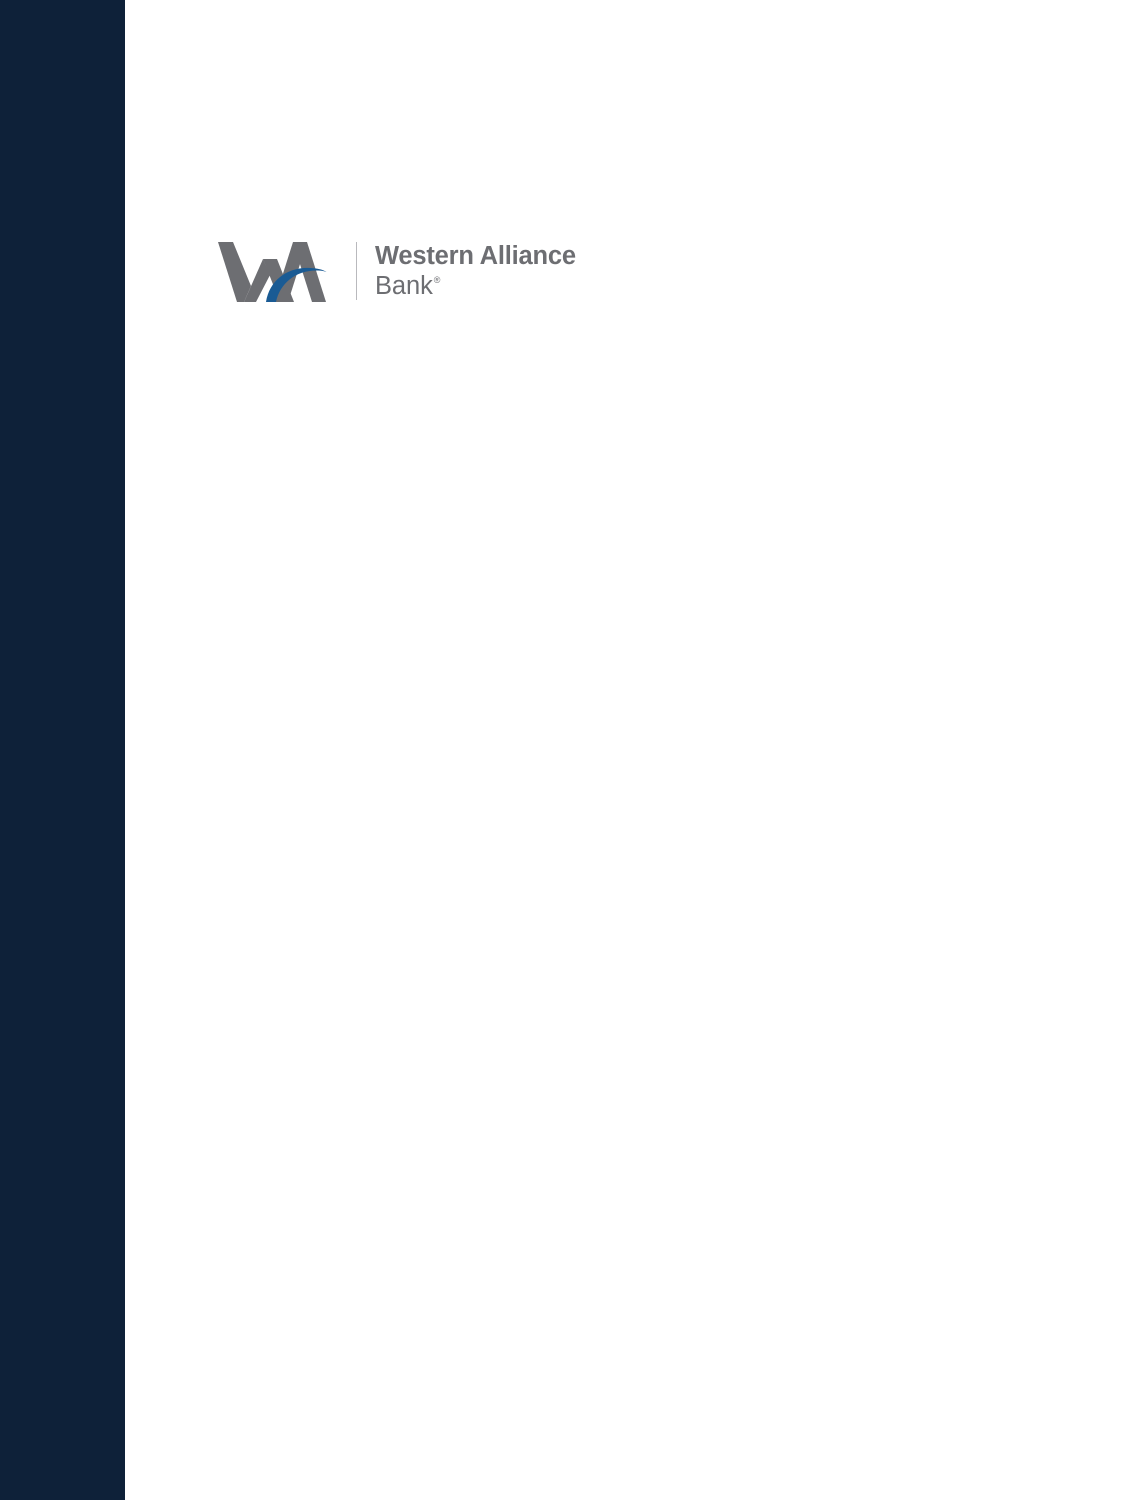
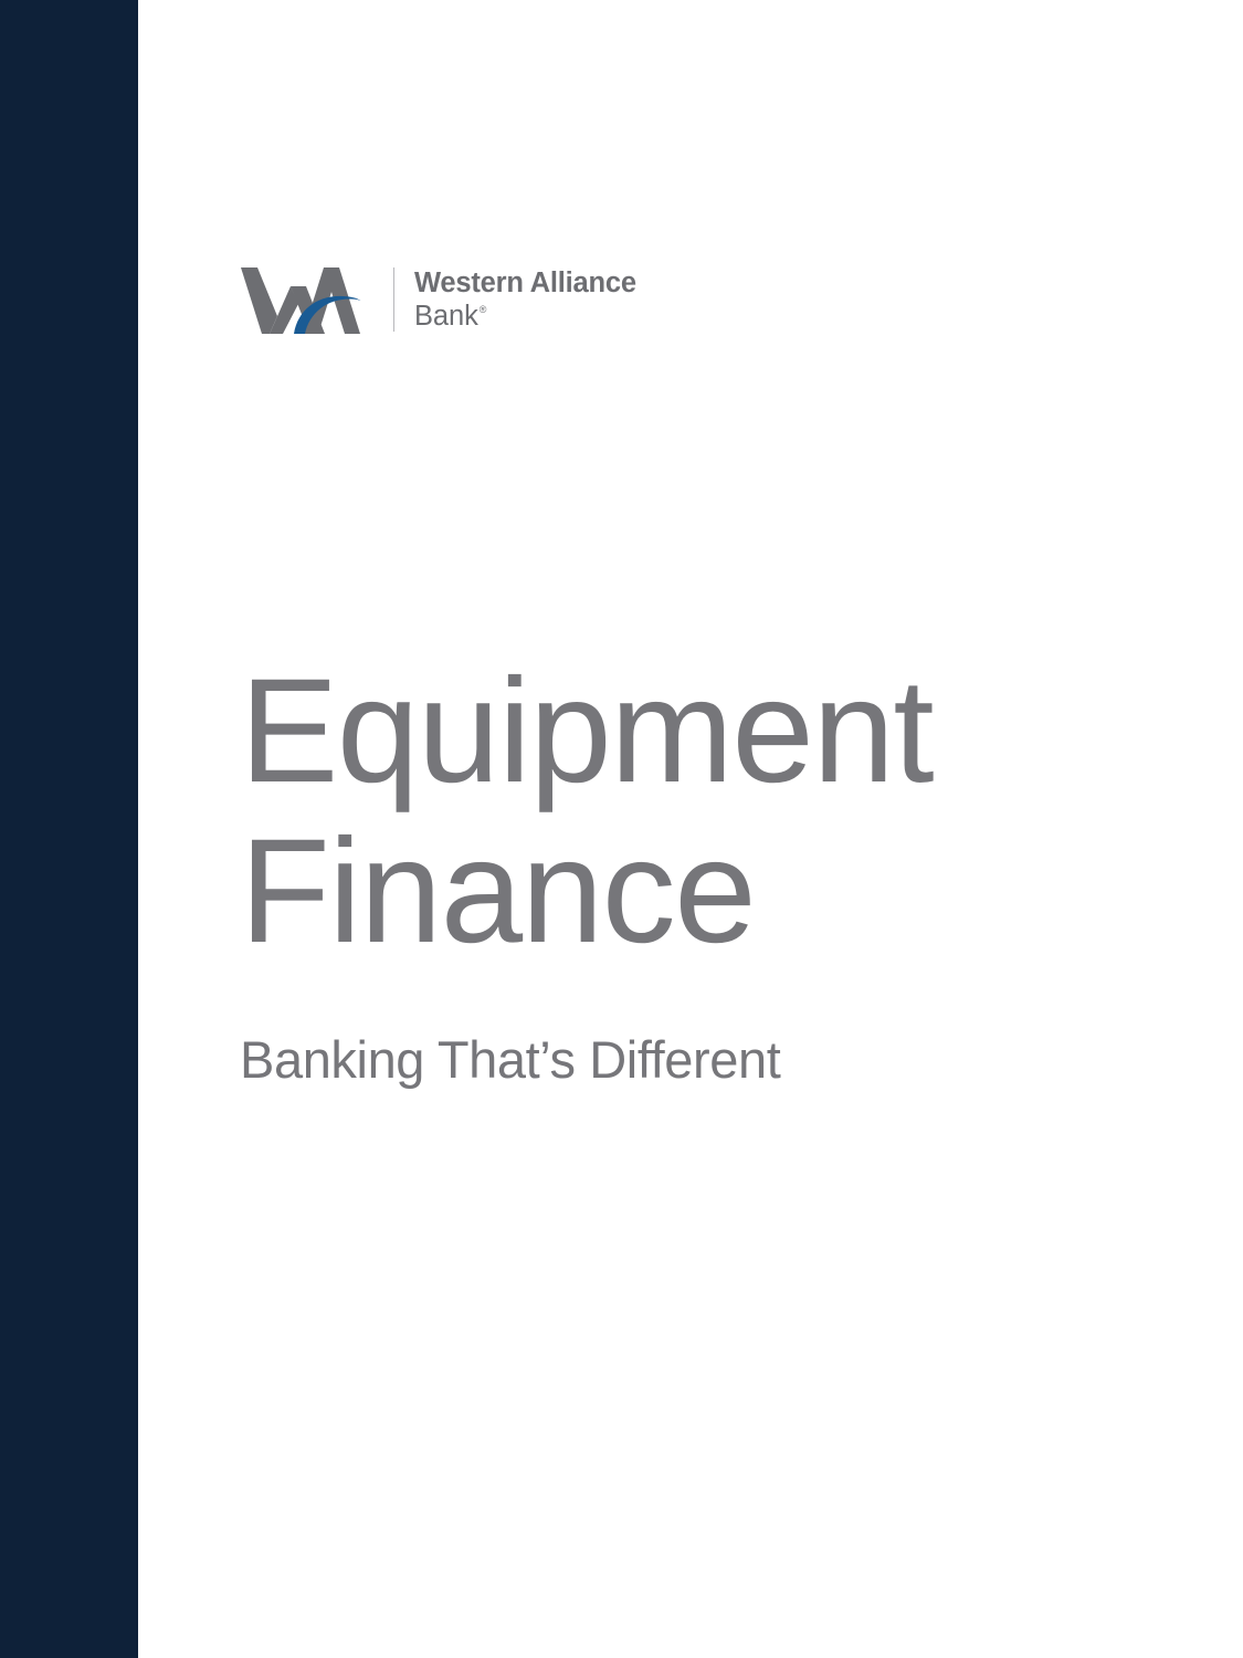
  Western Alliance
  Bank
  ®
+ Equipment
+ Finance
+ Banking That’s Different
